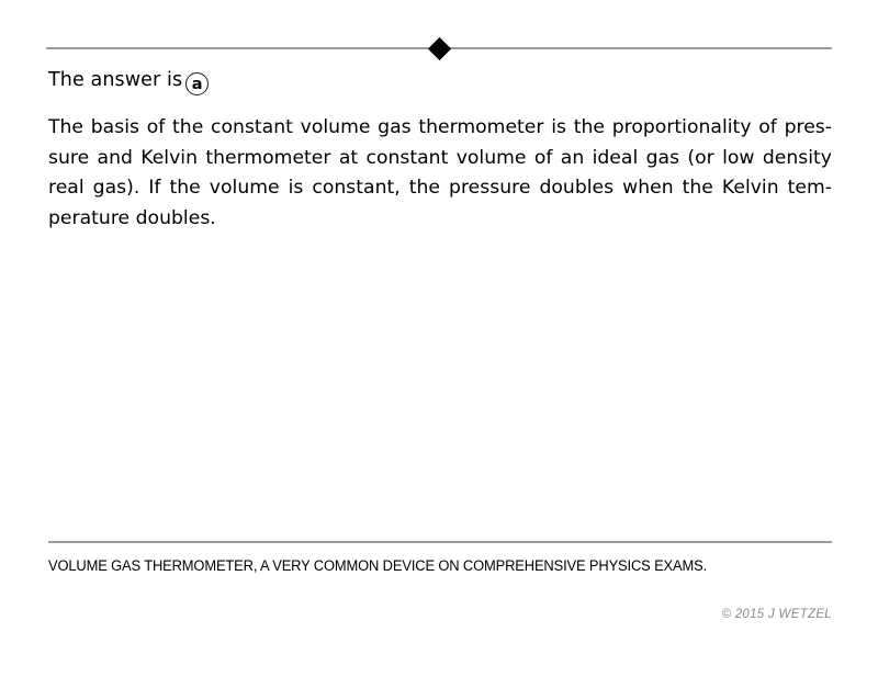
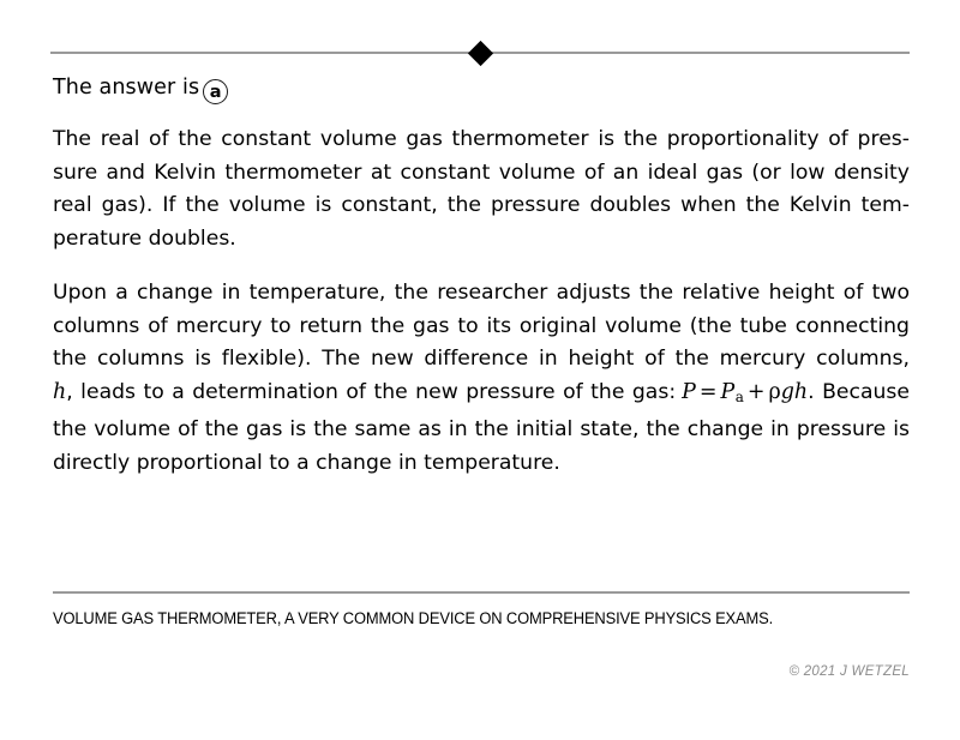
  The answer is a
- The basis of the constant volume gas thermometer is the proportionality of pres-
+ The real of the constant volume gas thermometer is the proportionality of pres-
  sure and Kelvin thermometer at constant volume of an ideal gas (or low density
  real gas). If the volume is constant, the pressure doubles when the Kelvin tem-
  perature doubles.
+ Upon a change in temperature, the researcher adjusts the relative height of two
+ columns of mercury to return the gas to its original volume (the tube connecting
+ the columns is flexible). The new difference in height of the mercury columns,
+ h, leads to a determination of the new pressure of the gas: P = Pa + ρgh. Because
+ the volume of the gas is the same as in the initial state, the change in pressure is
+ directly proportional to a change in temperature.
  VOLUME GAS THERMOMETER, A VERY COMMON DEVICE ON COMPREHENSIVE PHYSICS EXAMS.
- © 2015 J WETZEL
+ © 2021 J WETZEL
